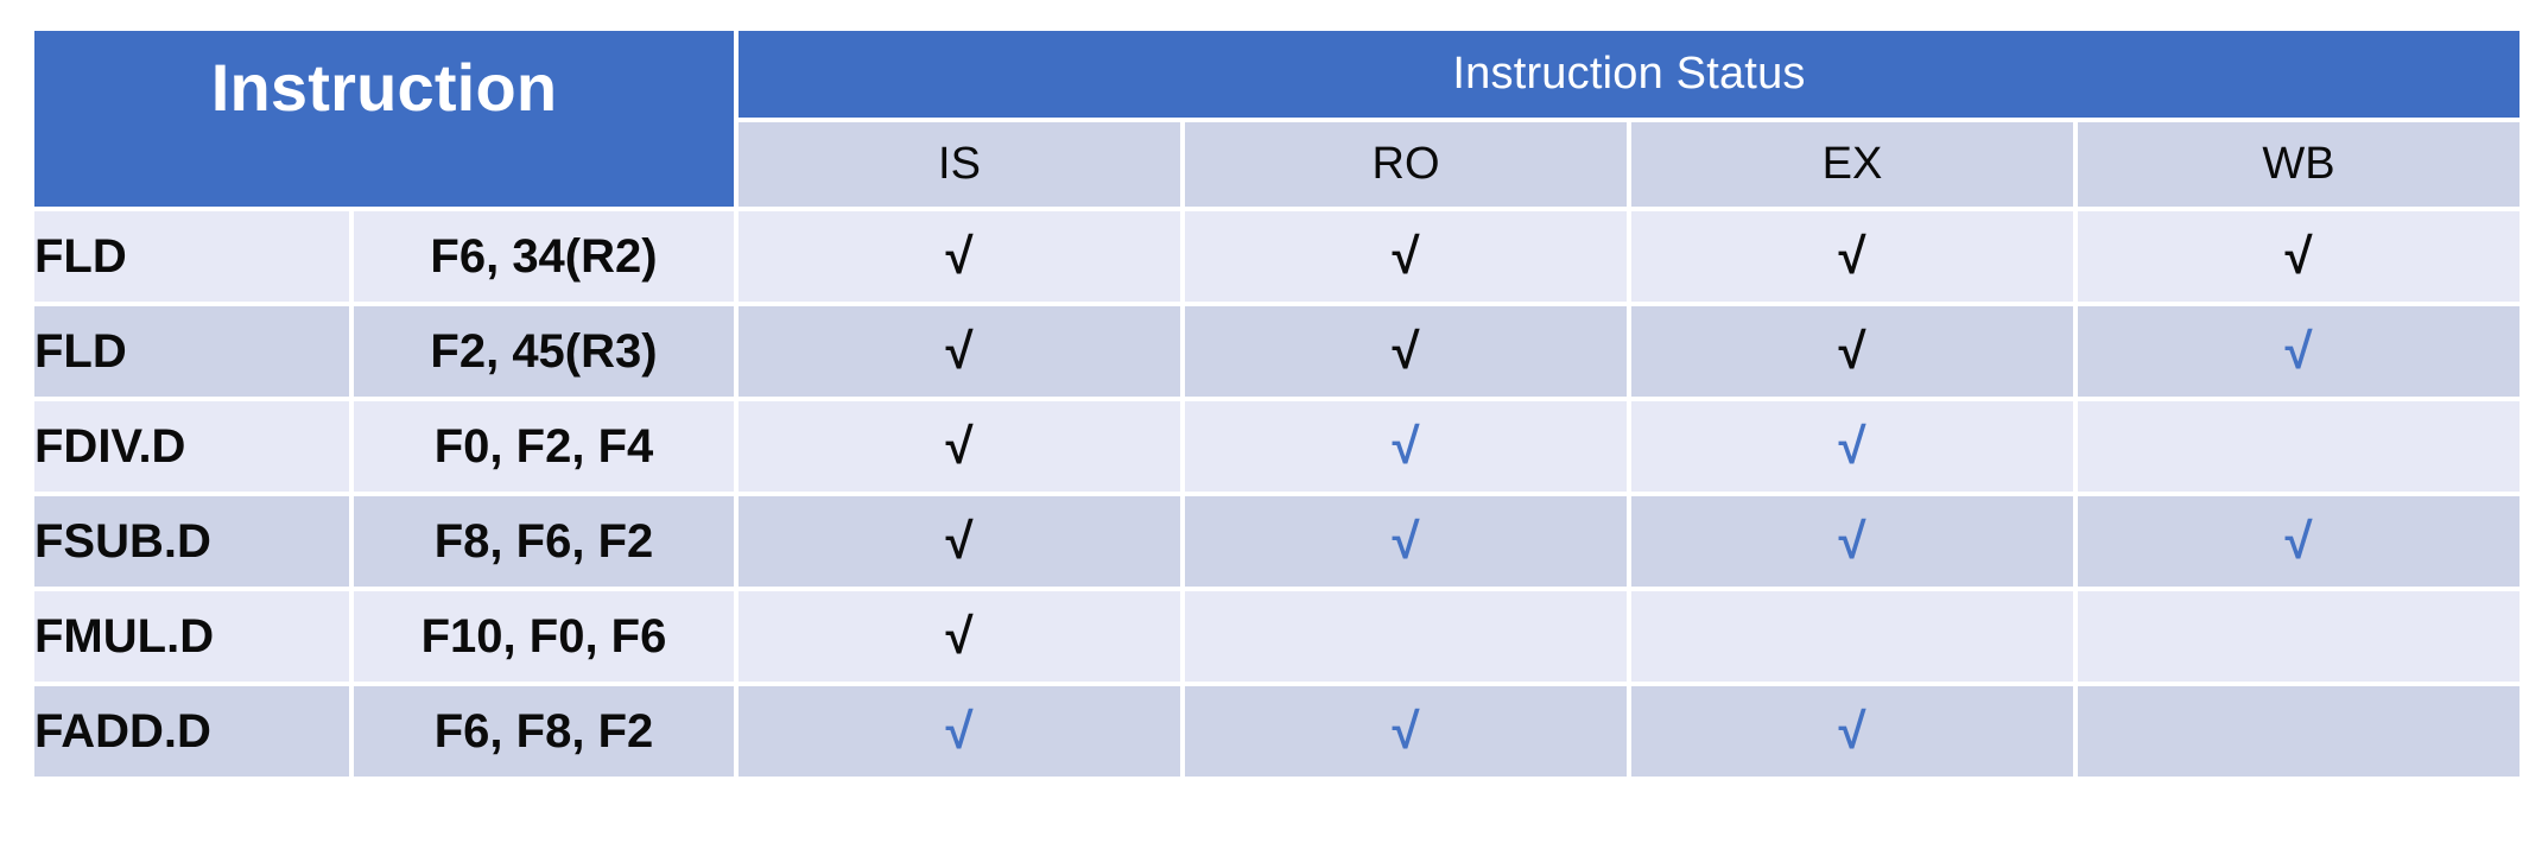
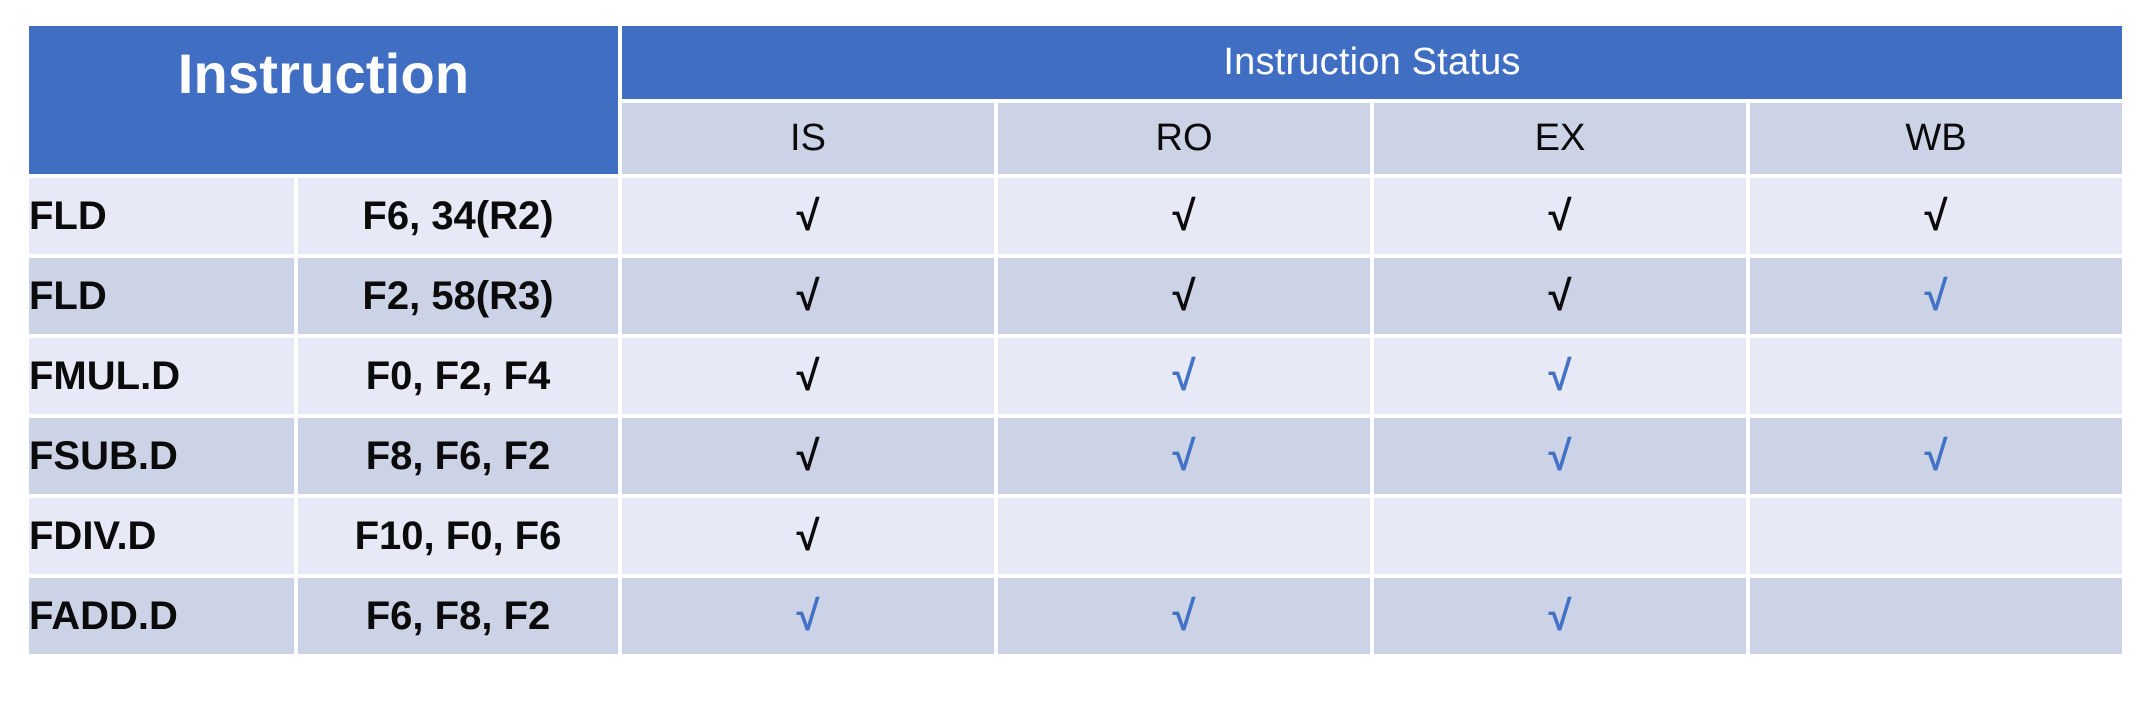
  Instruction	Instruction Status
  IS	RO	EX	WB
  FLD	F6, 34(R2)	√	√	√	√
- FLD	F2, 45(R3)	√	√	√	√
+ FLD	F2, 58(R3)	√	√	√	√
- FDIV.D	F0, F2, F4	√	√	√
+ FMUL.D	F0, F2, F4	√	√	√
  FSUB.D	F8, F6, F2	√	√	√	√
- FMUL.D	F10, F0, F6	√
+ FDIV.D	F10, F0, F6	√
  FADD.D	F6, F8, F2	√	√	√
